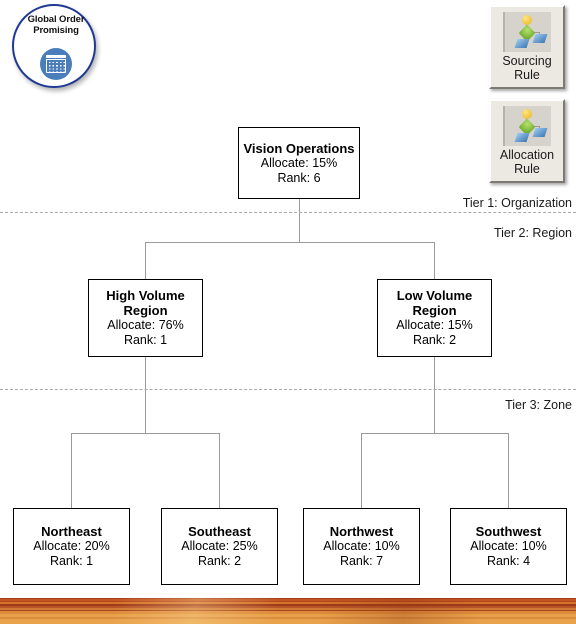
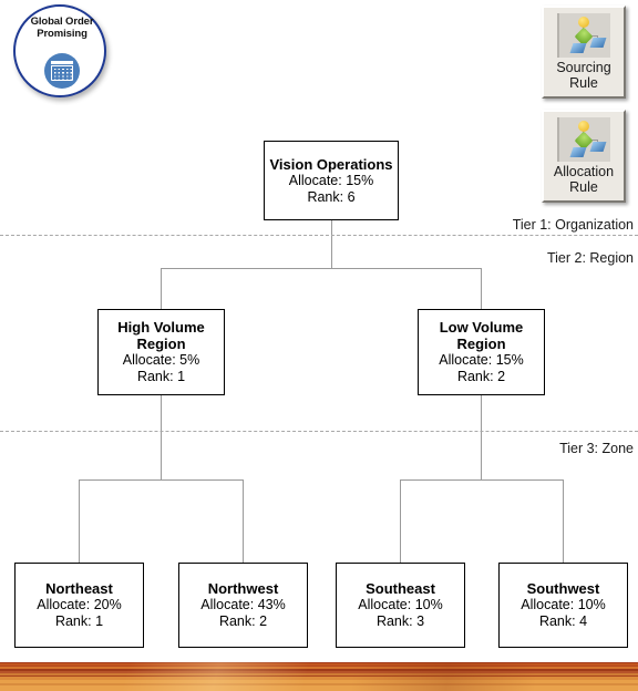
  Global Order
  Promising
  Sourcing
  Rule
  Allocation
  Rule
  Tier 1: Organization
  Tier 2: Region
  Tier 3: Zone
  Vision Operations
  Allocate: 15%
  Rank: 6
  High Volume
  Region
- Allocate: 76%
+ Allocate: 5%
  Rank: 1
  Low Volume
  Region
  Allocate: 15%
  Rank: 2
  Northeast
  Allocate: 20%
  Rank: 1
- Southeast
+ Northwest
- Allocate: 25%
+ Allocate: 43%
  Rank: 2
- Northwest
+ Southeast
  Allocate: 10%
- Rank: 7
+ Rank: 3
  Southwest
  Allocate: 10%
  Rank: 4
